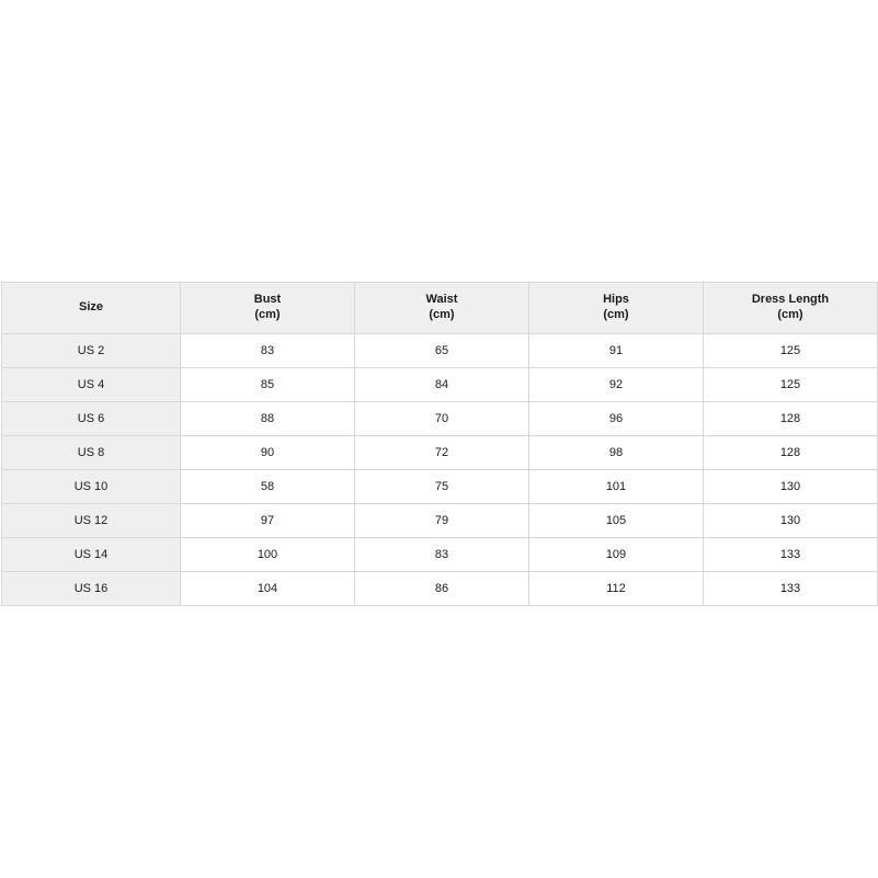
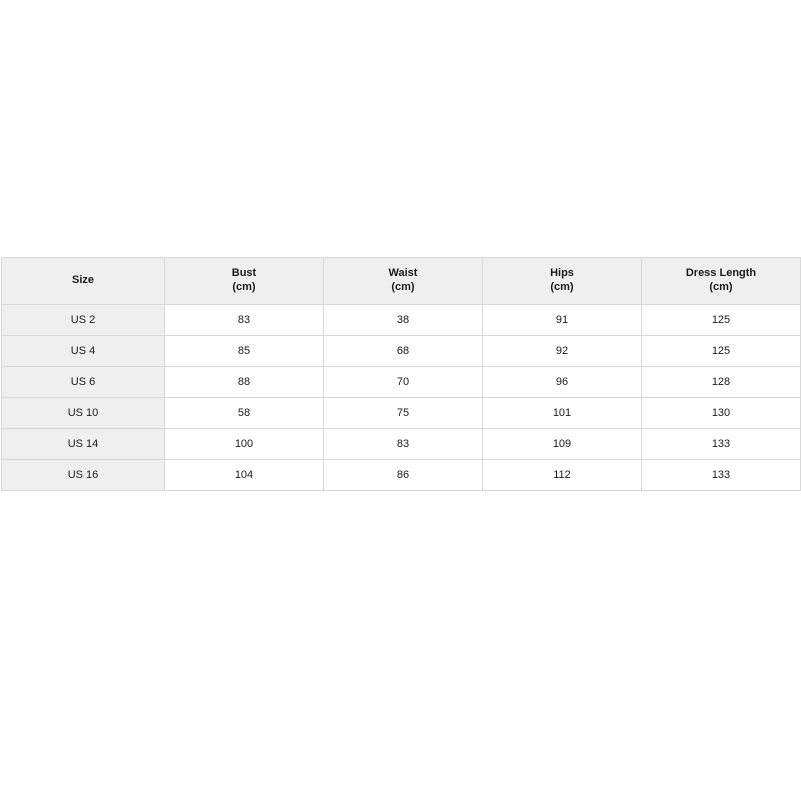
  Size	Bust (cm)	Waist (cm)	Hips (cm)	Dress Length (cm)
- US 2	83	65	91	125
+ US 2	83	38	91	125
- US 4	85	84	92	125
+ US 4	85	68	92	125
  US 6	88	70	96	128
- US 8	90	72	98	128
  US 10	58	75	101	130
- US 12	97	79	105	130
  US 14	100	83	109	133
  US 16	104	86	112	133
